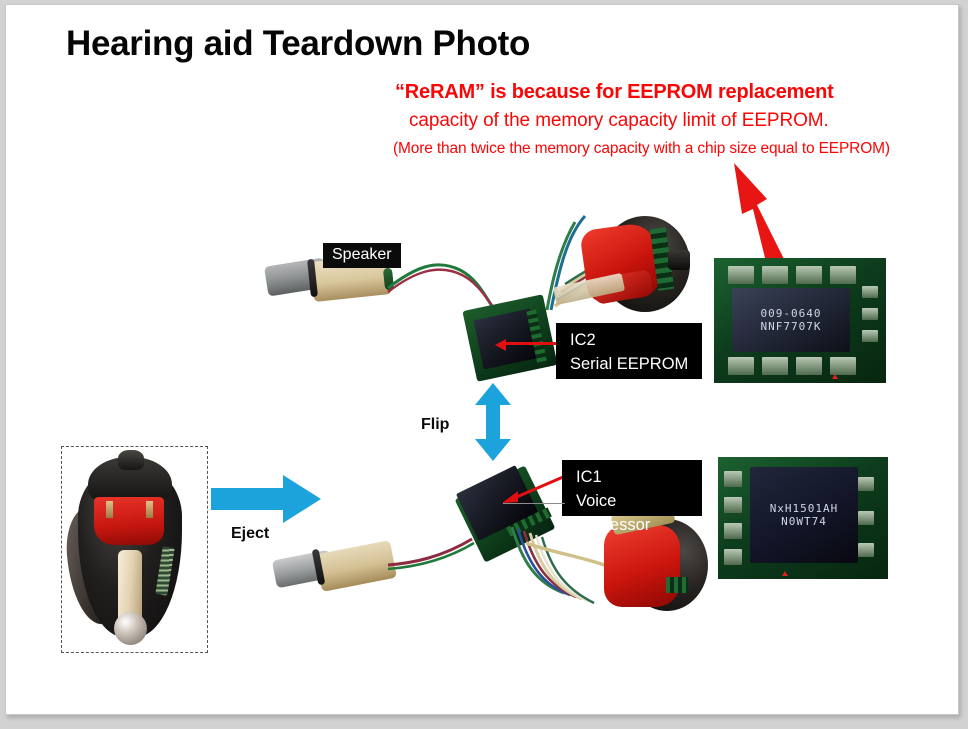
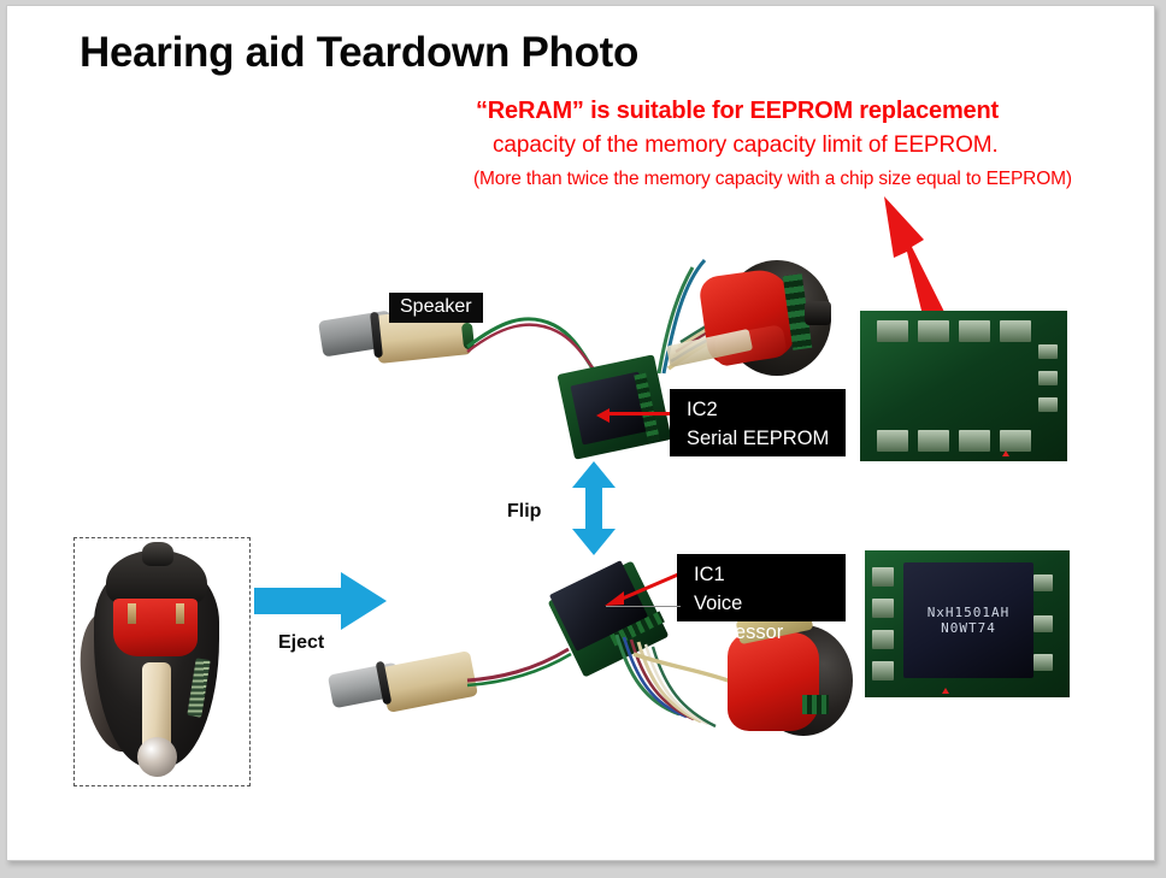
  Hearing aid Teardown Photo
- “ReRAM” is because for EEPROM replacement
+ “ReRAM” is suitable for EEPROM replacement
  capacity of the memory capacity limit of EEPROM.
  (More than twice the memory capacity with a chip size equal to EEPROM)
  Speaker
  IC2
  Serial EEPROM
  Flip
  IC1
  Voice Processor
  Eject
- 009-0640
- NNF7707K
  NxH1501AH
  N0WT74
